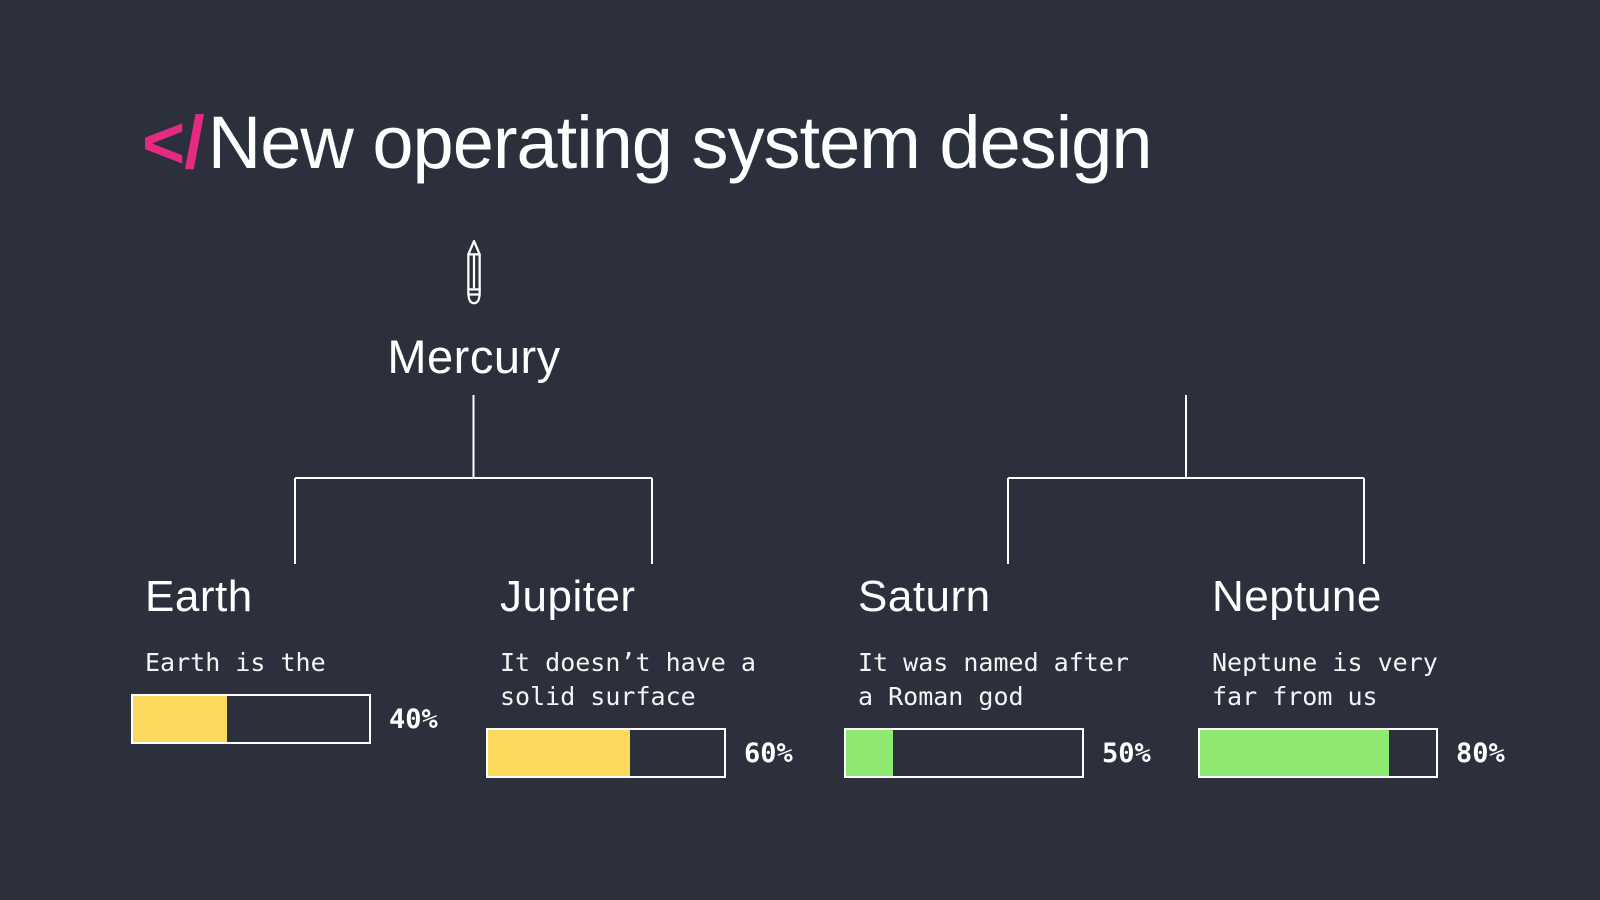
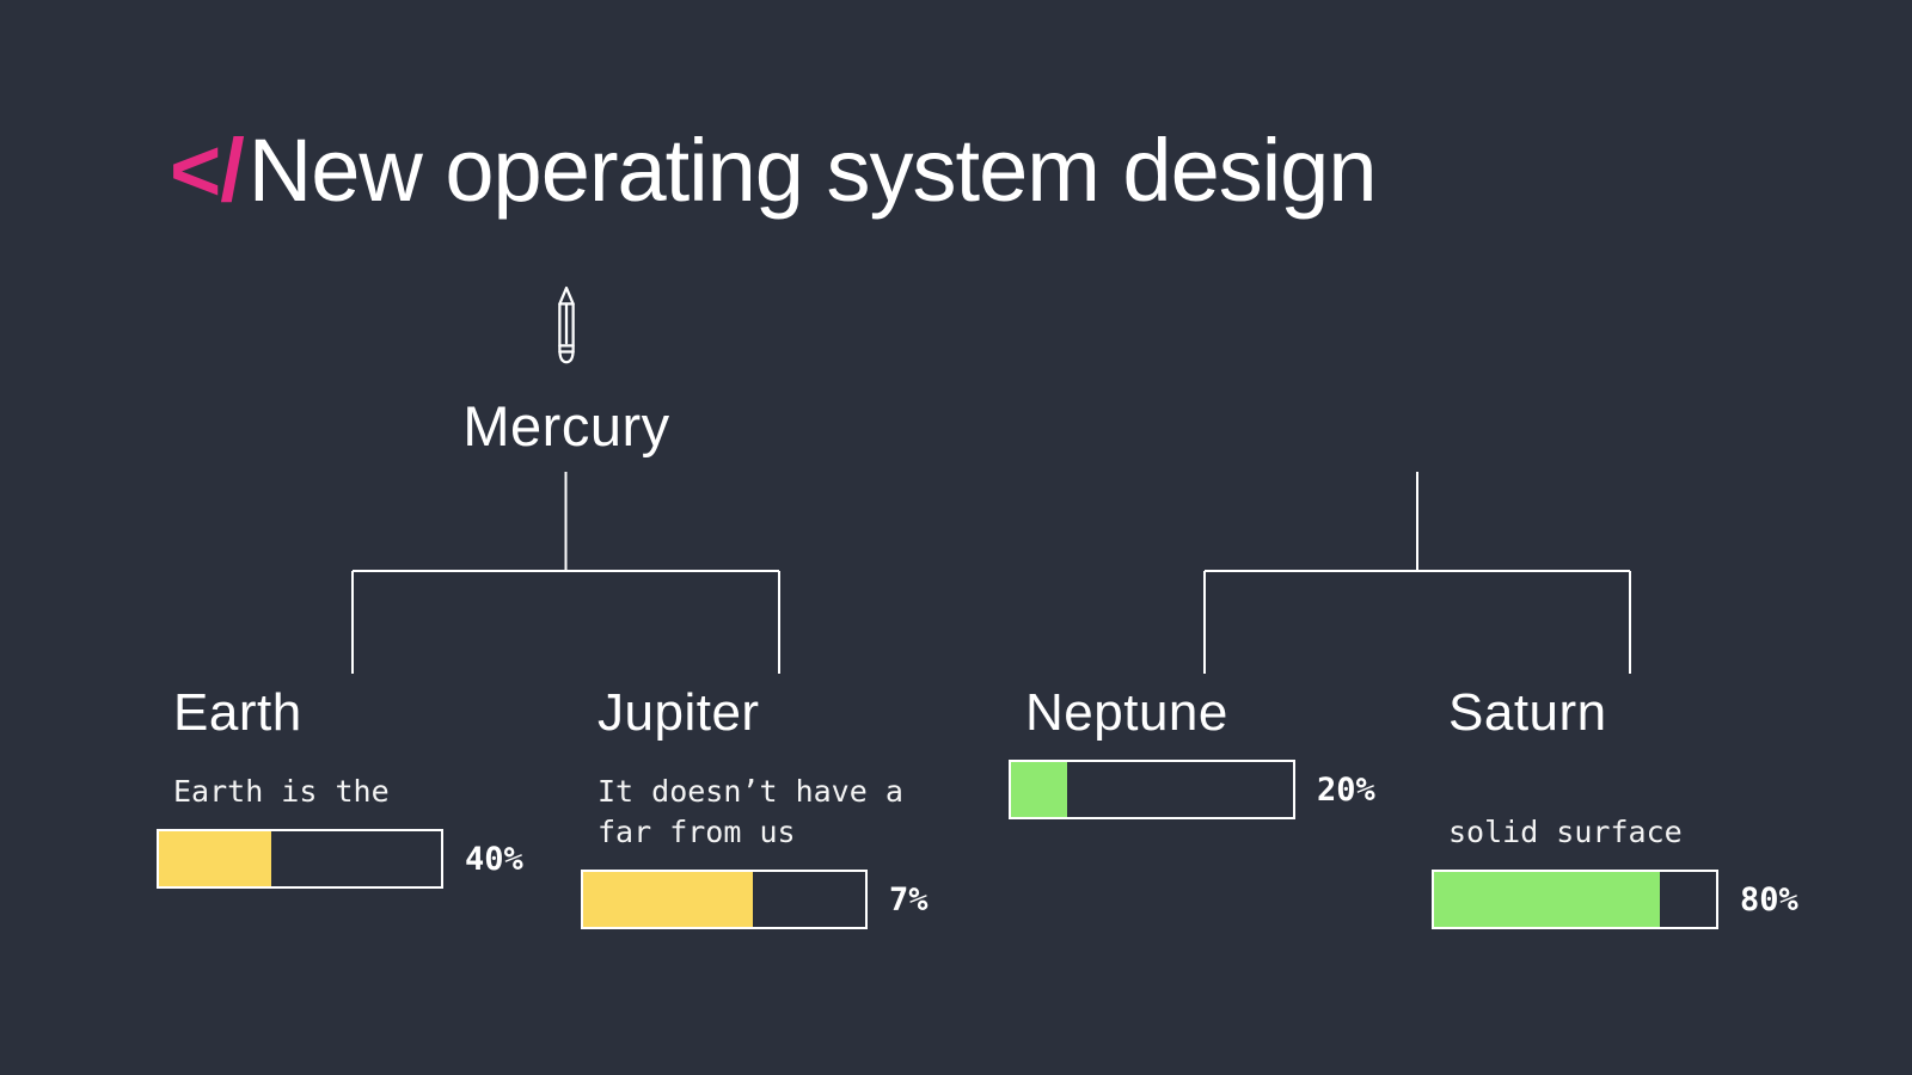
  </New operating system design
  Mercury
  Earth
  Earth is the
  40%
  Jupiter
  It doesn’t have a
- solid surface
+ far from us
- 60%
+ 7%
- Saturn
+ Neptune
- It was named after
- a Roman god
- 50%
+ 20%
- Neptune
+ Saturn
- Neptune is very
- far from us
+ solid surface
  80%
